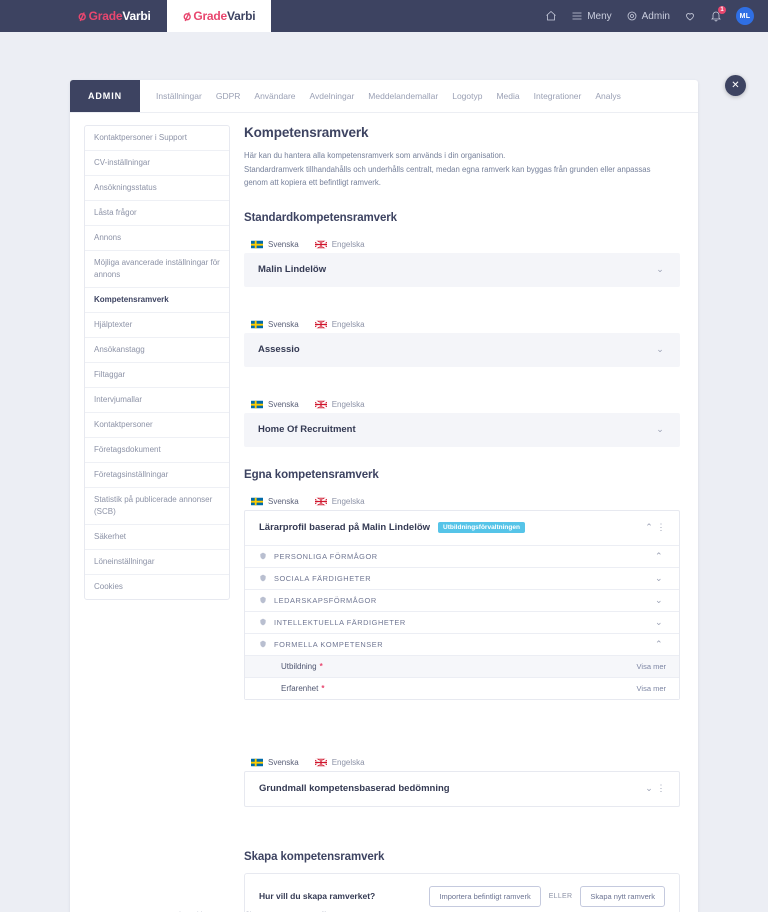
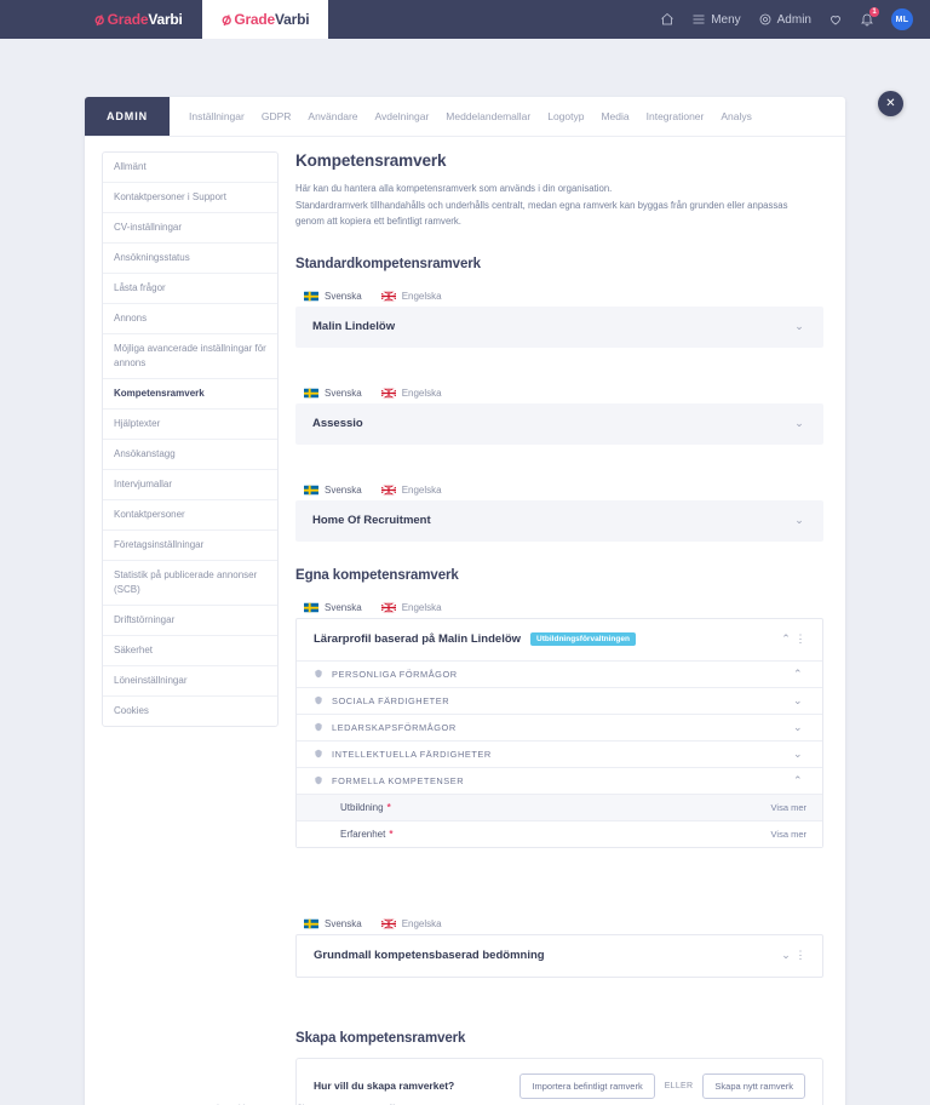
  Grade
  Varbi
  Grade
  Varbi
  Meny
  Admin
  ✕
  ADMIN
  Inställningar
  GDPR
  Användare
  Avdelningar
  Meddelandemallar
  Logotyp
  Media
  Integrationer
  Analys
+ Allmänt
  Kontaktpersoner i Support
  CV-inställningar
  Ansökningsstatus
  Låsta frågor
  Annons
  Möjliga avancerade inställningar för annons
  Kompetensramverk
  Hjälptexter
  Ansökanstagg
- Filtaggar
  Intervjumallar
  Kontaktpersoner
- Företagsdokument
  Företagsinställningar
  Statistik på publicerade annonser (SCB)
+ Driftstörningar
  Säkerhet
  Löneinställningar
  Cookies
  Kompetensramverk
  Här kan du hantera alla kompetensramverk som används i din organisation.
  Standardramverk tillhandahålls och underhålls centralt, medan egna ramverk kan byggas från grunden eller anpassas genom att kopiera ett befintligt ramverk.
  Standardkompetensramverk
  Svenska
  Engelska
  Malin Lindelöw
  ⌄
  Svenska
  Engelska
  Assessio
  ⌄
  Svenska
  Engelska
  Home Of Recruitment
  ⌄
  Egna kompetensramverk
  Svenska
  Engelska
  Lärarprofil baserad på Malin Lindelöw
  ⌃
  ⋮
  PERSONLIGA FÖRMÅGOR
  ⌃
  SOCIALA FÄRDIGHETER
  ⌄
  LEDARSKAPSFÖRMÅGOR
  ⌄
  INTELLEKTUELLA FÄRDIGHETER
  ⌄
  FORMELLA KOMPETENSER
  ⌃
  Utbildning
  *
  Visa mer
  Erfarenhet
  *
  Visa mer
  Svenska
  Engelska
  Grundmall kompetensbaserad bedömning
  ⌄
  ⋮
  Skapa kompetensramverk
  Hur vill du skapa ramverket?
  Importera befintligt ramverk
  Skapa nytt ramverk
